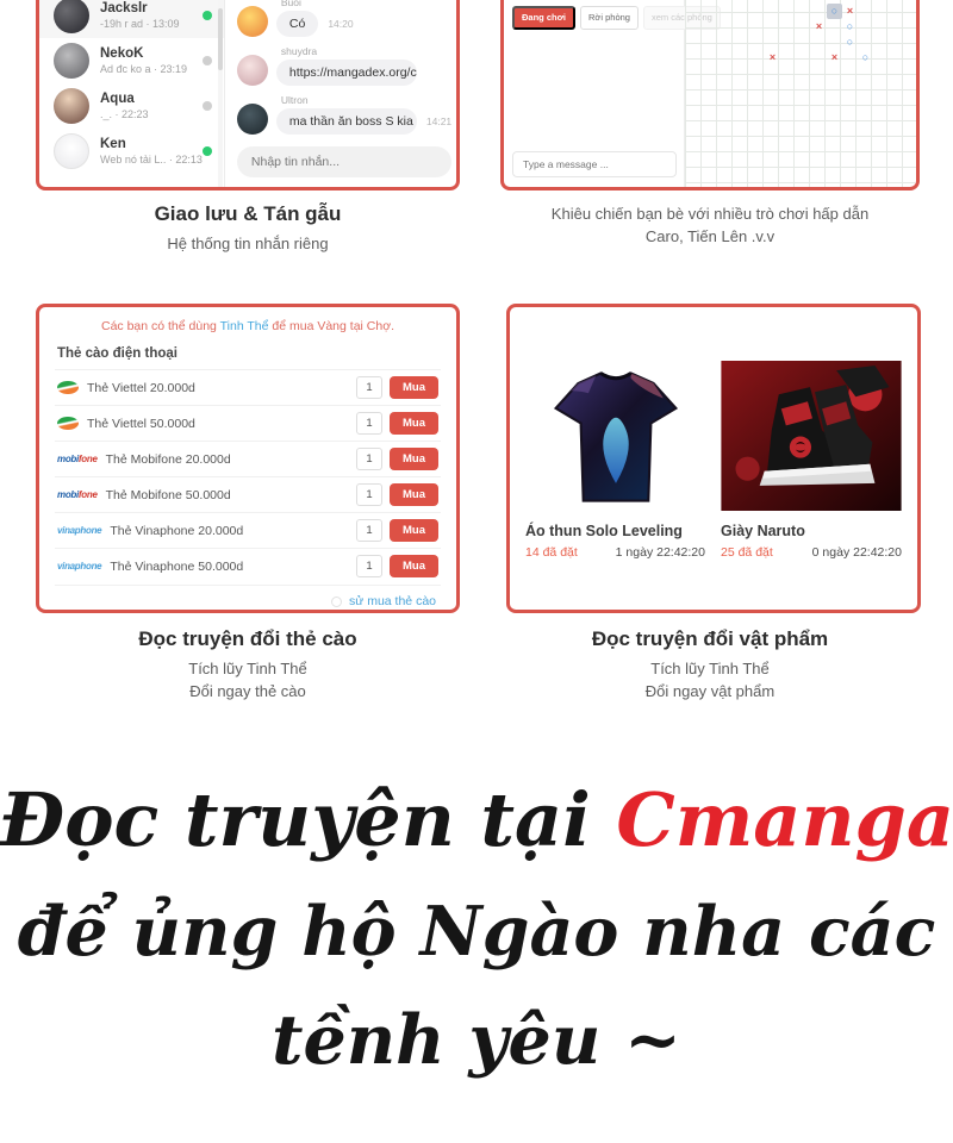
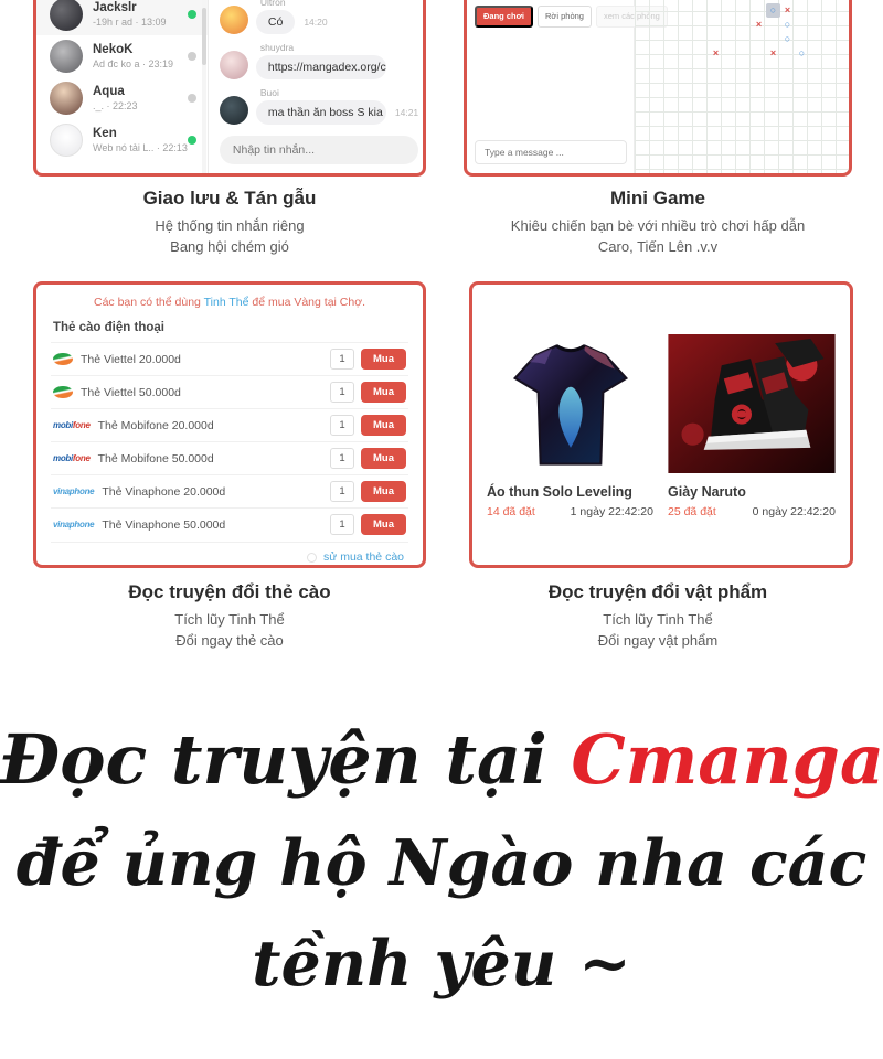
  Jackslr
  -19h r ad · 13:09
  NekoK
  Ad đc ko a · 23:19
  Aqua
  ._. · 22:23
  Ken
  Web nó tải L.. · 22:13
- Buoi
+ Ultron
  Có
  14:20
  shuydra
  https://mangadex.org/c
- Ultron
+ Buoi
  ma thần ăn boss S kia
  14:21
  Nhập tin nhắn...
  Đang chơi
  Rời phòng
  Type a message ...
  ○
  ×
  ×
  ○
  ○
  ×
  ×
  ○
  Giao lưu & Tán gẫu
  Hệ thống tin nhắn riêng
+ Bang hội chém gió
+ Mini Game
  Khiêu chiến bạn bè với nhiều trò chơi hấp dẫn
  Caro, Tiến Lên .v.v
  Các bạn có thể dùng Tinh Thể để mua Vàng tại Chợ.
  Thẻ cào điện thoại
  Thẻ Viettel 20.000d
  1
  Mua
  Thẻ Viettel 50.000d
  1
  Mua
  mobifone
  Thẻ Mobifone 20.000d
  1
  Mua
  mobifone
  Thẻ Mobifone 50.000d
  1
  Mua
  vinaphone
  Thẻ Vinaphone 20.000d
  1
  Mua
  vinaphone
  Thẻ Vinaphone 50.000d
  1
  Mua
  sử mua thẻ cào
  Áo thun Solo Leveling
  14 đã đặt
  1 ngày 22:42:20
  Giày Naruto
  25 đã đặt
  0 ngày 22:42:20
  Đọc truyện đổi thẻ cào
  Tích lũy Tinh Thể
  Đổi ngay thẻ cào
  Đọc truyện đổi vật phẩm
  Tích lũy Tinh Thể
  Đổi ngay vật phẩm
  Đọc truyện tại Cmanga
  để ủng hộ Ngào nha các
  tềnh yêu ~
